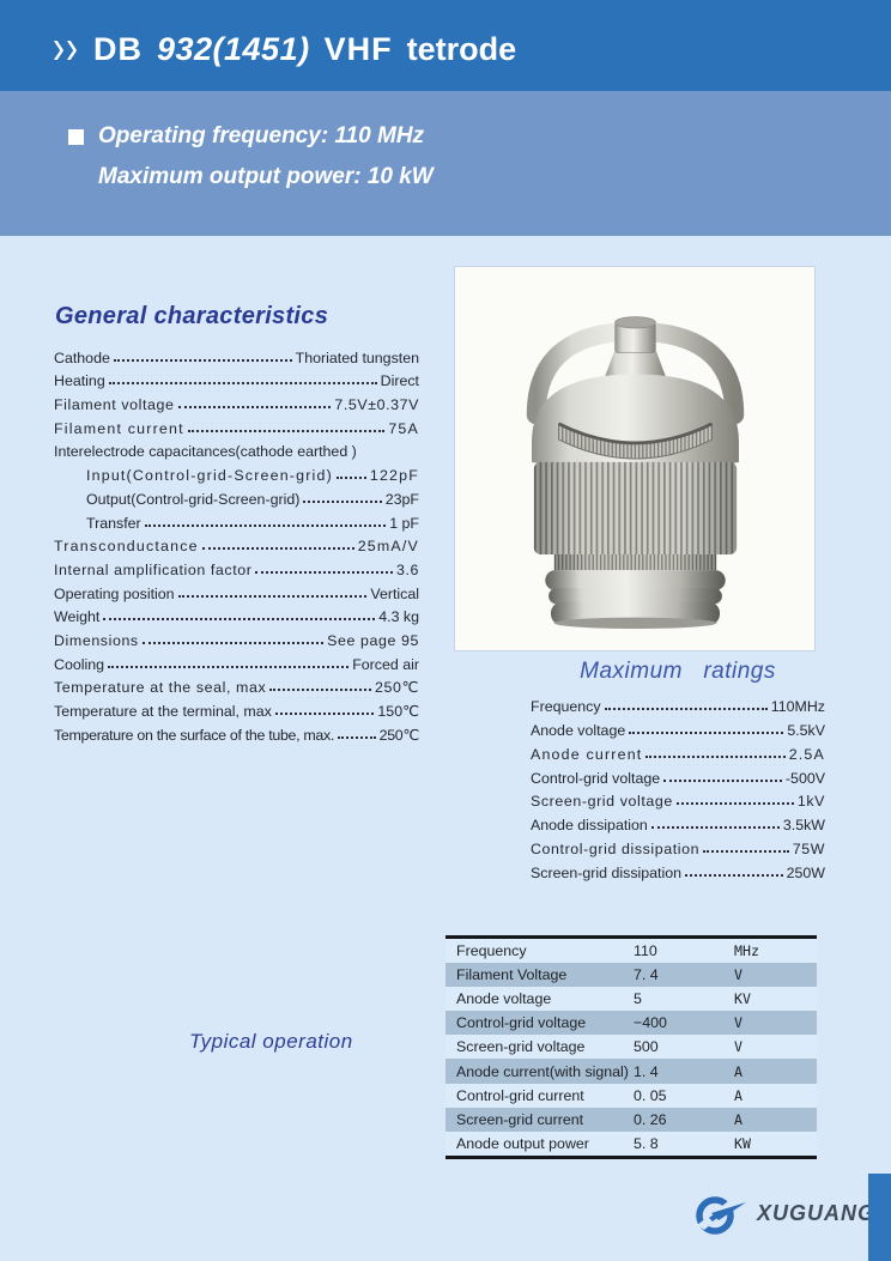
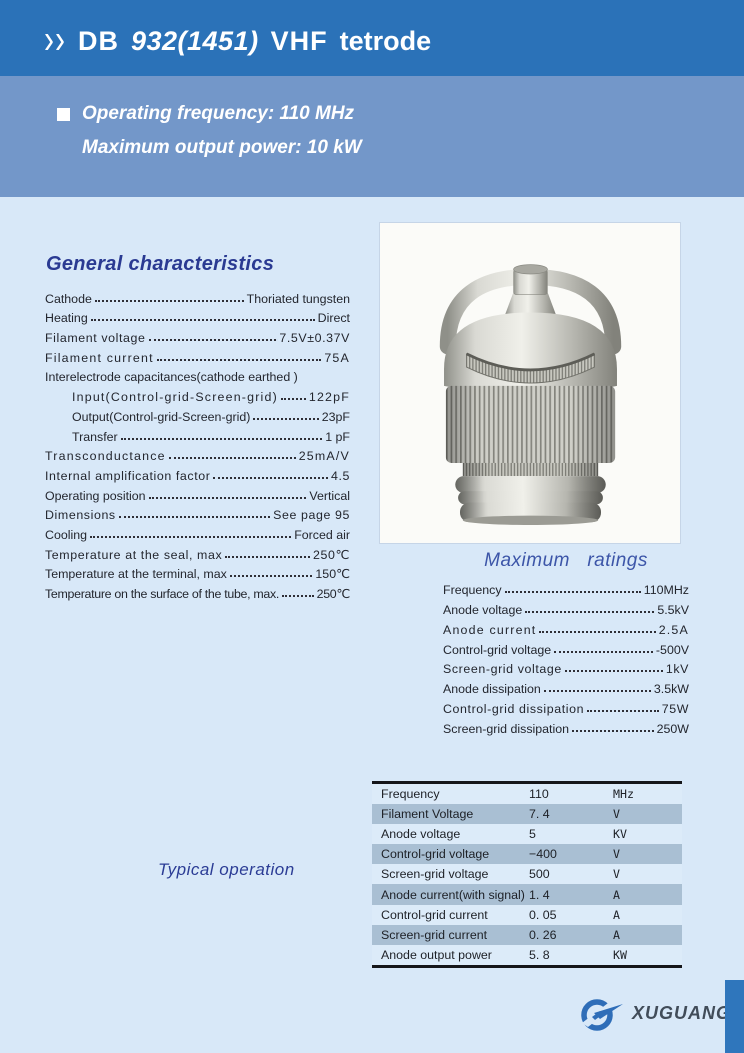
  ››
  DB
  932(1451)
  VHF
  tetrode
  Operating frequency: 110 MHz
  Maximum output power: 10 kW
  General characteristics
  Cathode
  Thoriated tungsten
  Heating
  Direct
  Filament voltage
  7.5V±0.37V
  Filament current
  75A
  Interelectrode capacitances(cathode earthed )
  Input(Control-grid-Screen-grid)
  122pF
  Output(Control-grid-Screen-grid)
  23pF
  Transfer
  1 pF
  Transconductance
  25mA/V
  Internal amplification factor
- 3.6
+ 4.5
  Operating position
  Vertical
- Weight
- 4.3 kg
  Dimensions
  See page 95
  Cooling
  Forced air
  Temperature at the seal, max
  250℃
  Temperature at the terminal, max
  150℃
  Temperature on the surface of the tube, max.
  250℃
  Maximum ratings
  Frequency
  110MHz
  Anode voltage
  5.5kV
  Anode current
  2.5A
  Control-grid voltage
  -500V
  Screen-grid voltage
  1kV
  Anode dissipation
  3.5kW
  Control-grid dissipation
  75W
  Screen-grid dissipation
  250W
  Typical operation
  Frequency
  110
  MHz
  Filament Voltage
  7. 4
  V
  Anode voltage
  5
  KV
  Control-grid voltage
  −400
  V
  Screen-grid voltage
  500
  V
  Anode current(with signal)
  1. 4
  A
  Control-grid current
  0. 05
  A
  Screen-grid current
  0. 26
  A
  Anode output power
  5. 8
  KW
  XUGUANG
